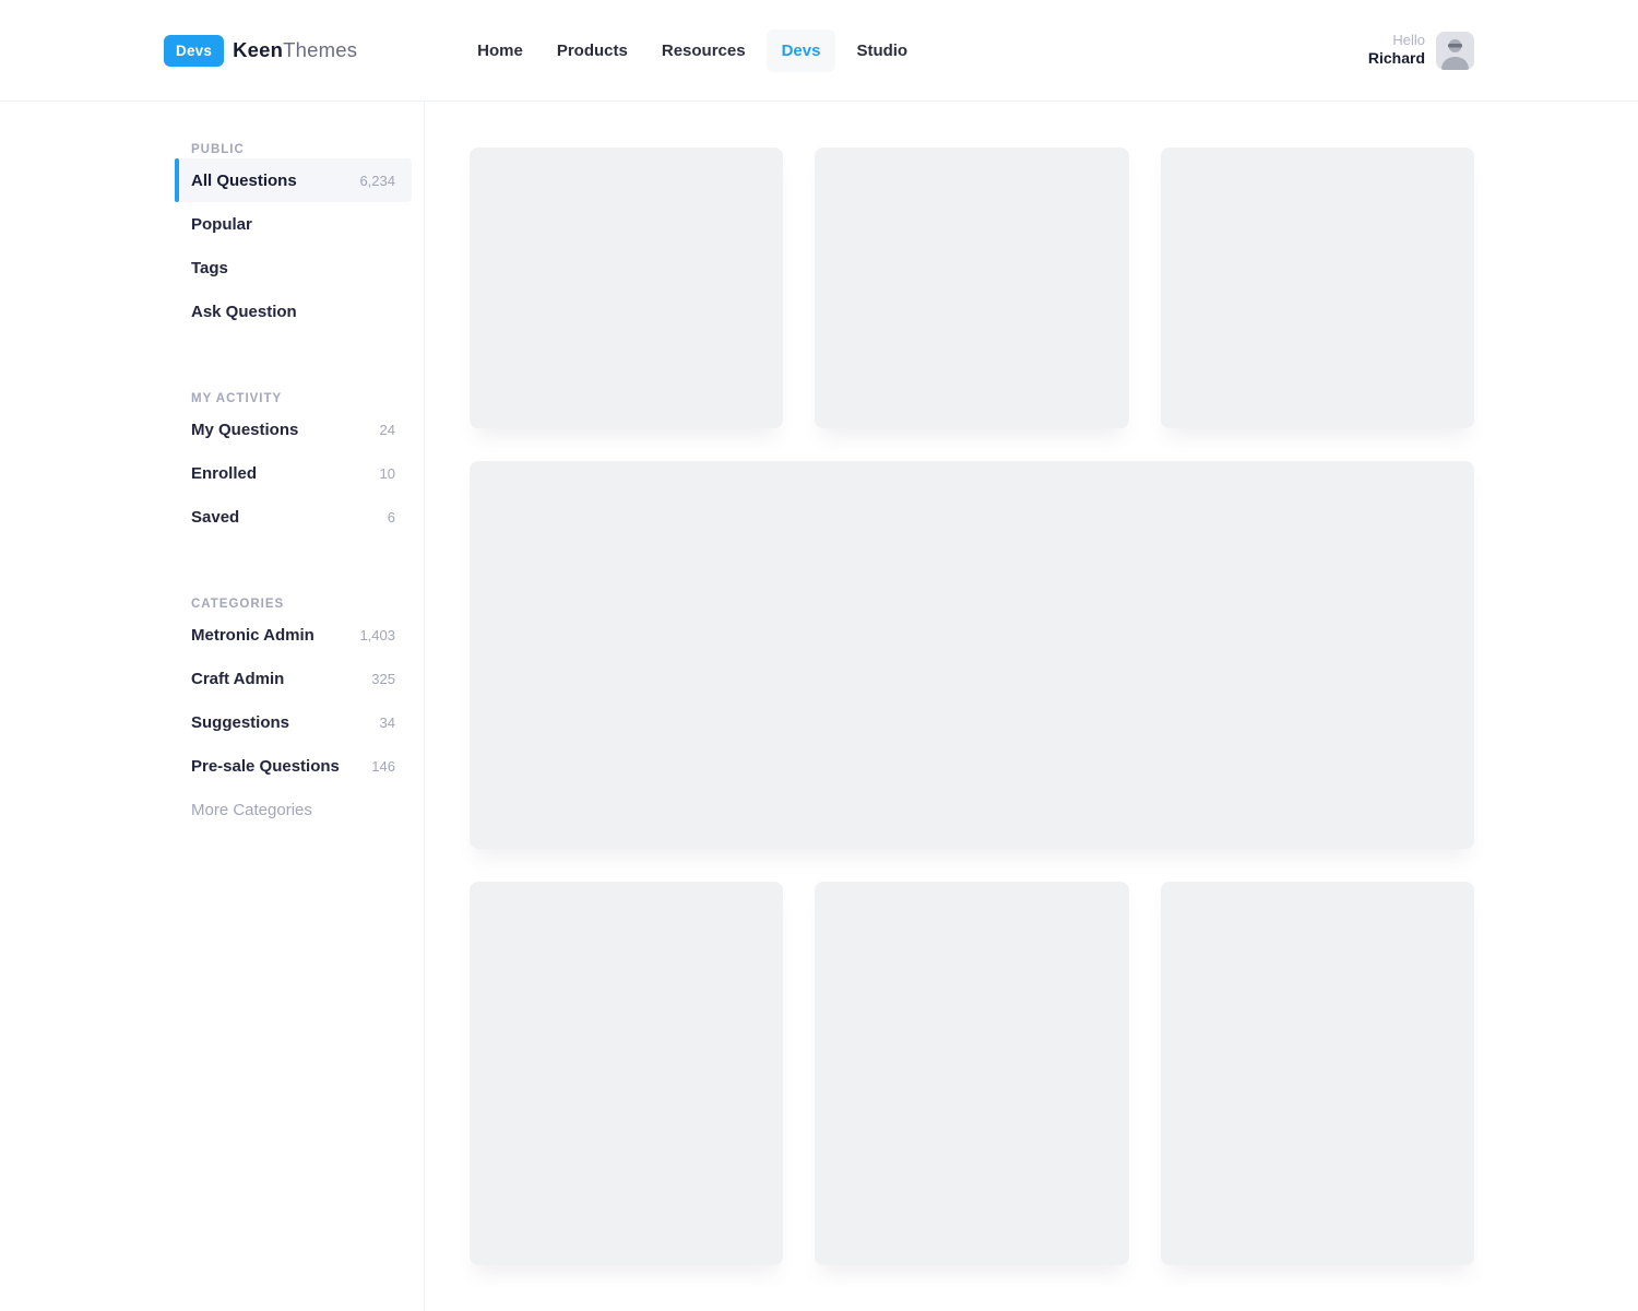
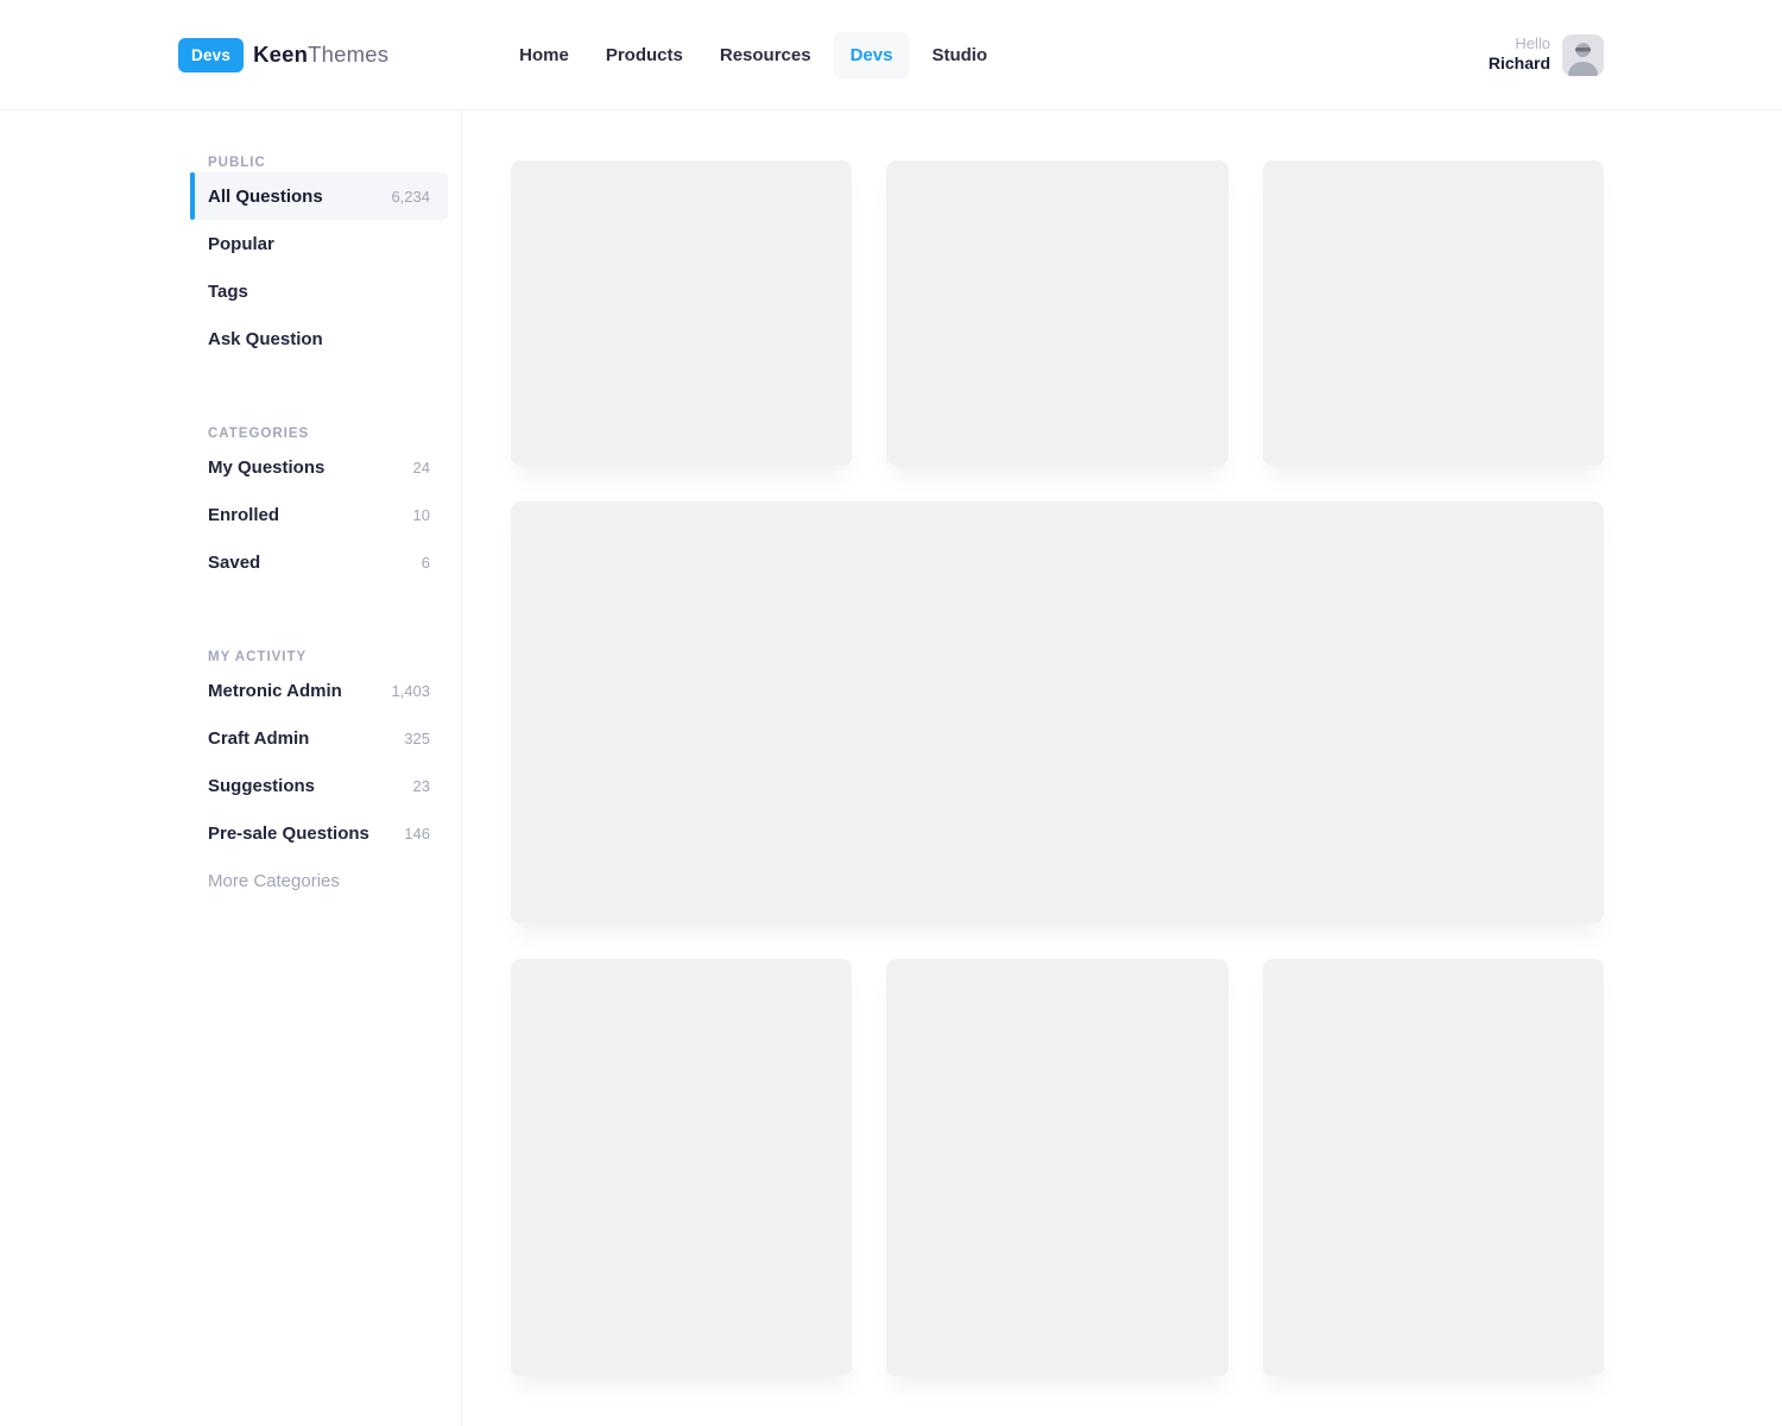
  Devs
  KeenThemes
  Home
  Products
  Resources
  Devs
  Studio
  Hello
  Richard
  PUBLIC
  All Questions
  6,234
  Popular
  Tags
  Ask Question
- MY ACTIVITY
+ CATEGORIES
  My Questions
  24
  Enrolled
  10
  Saved
  6
- CATEGORIES
+ MY ACTIVITY
  Metronic Admin
  1,403
  Craft Admin
  325
  Suggestions
- 34
+ 23
  Pre-sale Questions
  146
  More Categories
